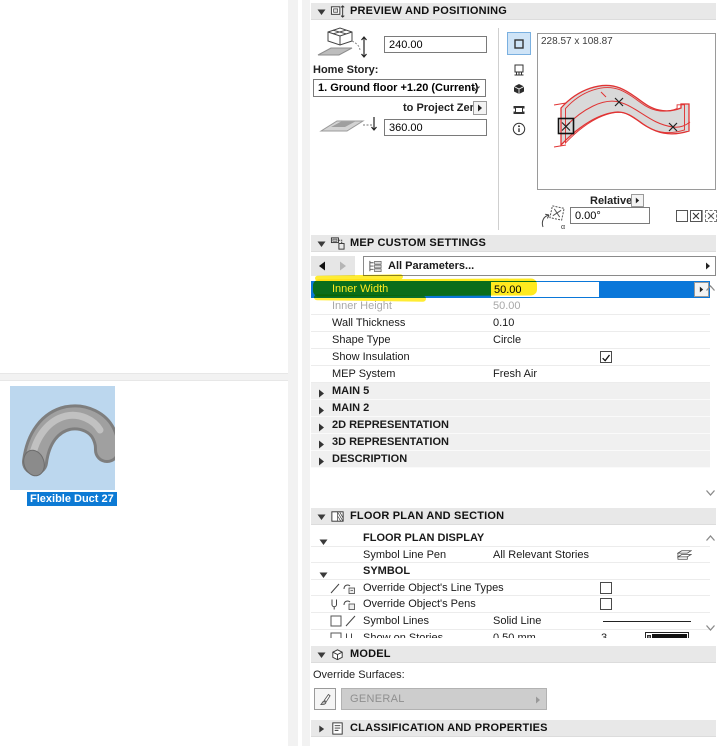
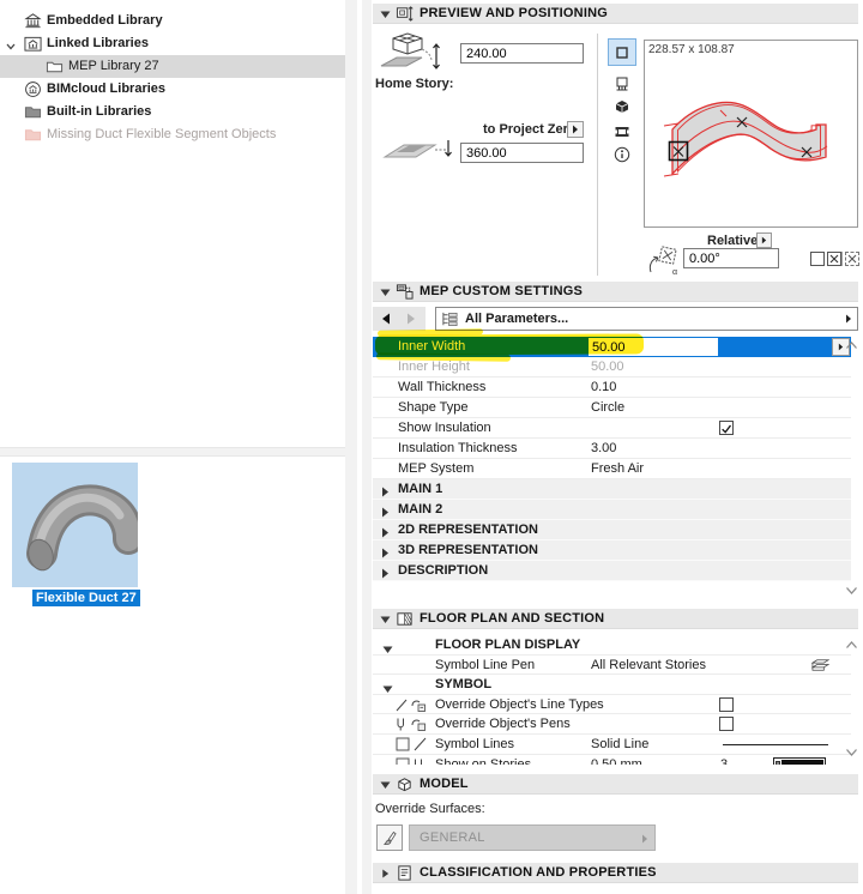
+ Embedded Library
+ Linked Libraries
+ MEP Library 27
+ BIMcloud Libraries
+ Built-in Libraries
+ Missing Duct Flexible Segment Objects
  Flexible Duct 27
  PREVIEW AND POSITIONING
  240.00
  Home Story:
- 1. Ground floor +1.20 (Current)
  to Project Zer
  360.00
  228.57 x 108.87
  Relative
  0.00°
  MEP CUSTOM SETTINGS
  All Parameters...
  Inner Width
  50.00
  Inner Height
  50.00
  Wall Thickness
  0.10
  Shape Type
  Circle
  Show Insulation
+ Insulation Thickness
+ 3.00
  MEP System
  Fresh Air
- MAIN 5
+ MAIN 1
  MAIN 2
  2D REPRESENTATION
  3D REPRESENTATION
  DESCRIPTION
  FLOOR PLAN AND SECTION
  FLOOR PLAN DISPLAY
  Symbol Line Pen
  All Relevant Stories
  SYMBOL
  Override Object's Line Types
  Override Object's Pens
  Symbol Lines
  Solid Line
  Show on Stories
  0.50 mm
  3
  MODEL
  Override Surfaces:
  GENERAL
  CLASSIFICATION AND PROPERTIES
